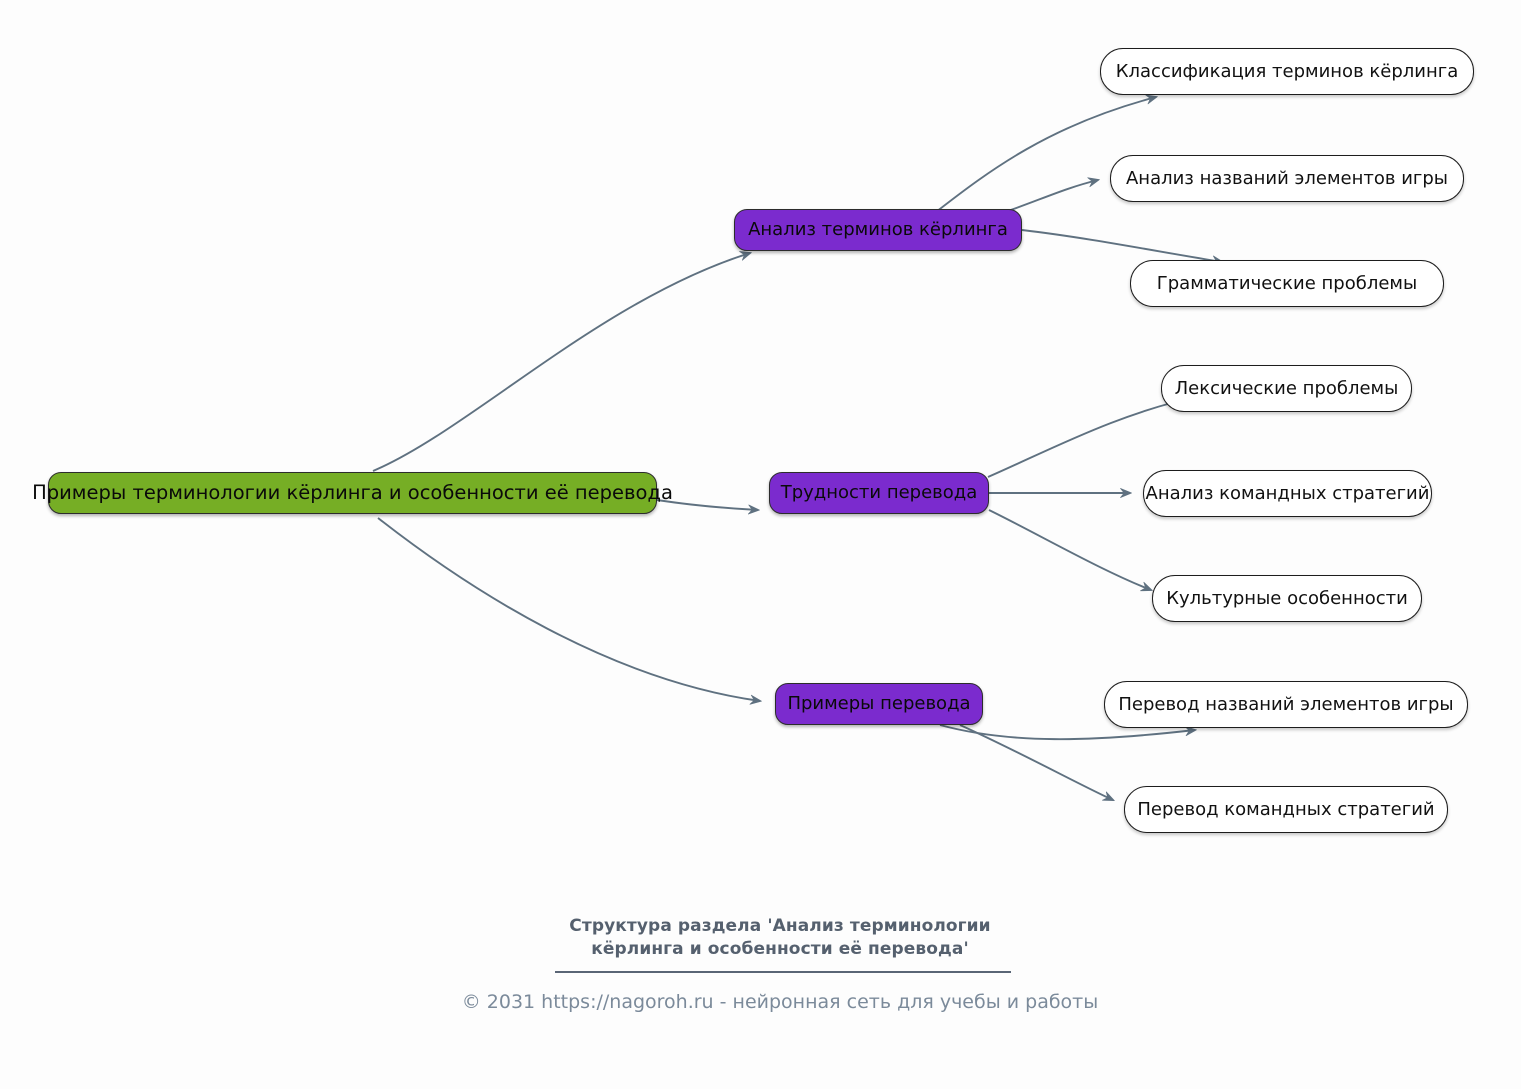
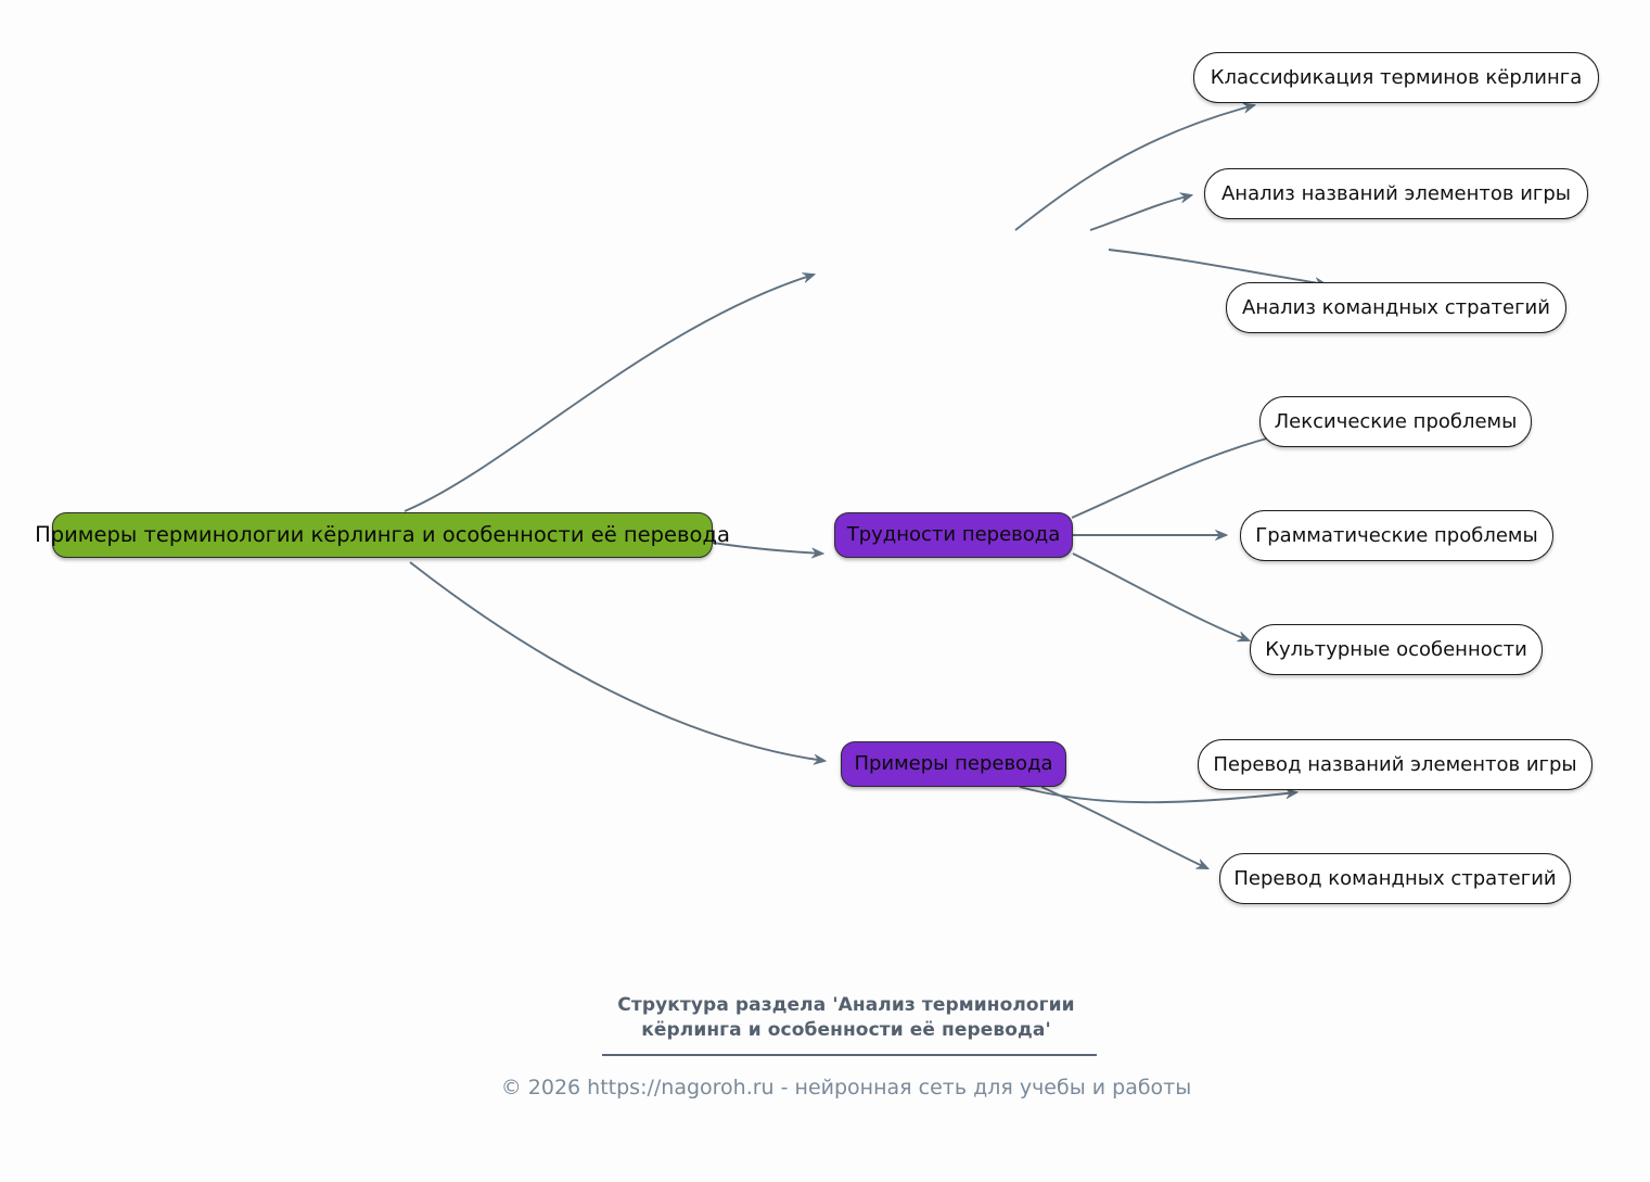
  Примеры терминологии кёрлинга и особенности её перевода
- Анализ терминов кёрлинга
  Трудности перевода
  Примеры перевода
  Классификация терминов кёрлинга
  Анализ названий элементов игры
- Грамматические проблемы
+ Анализ командных стратегий
  Лексические проблемы
- Анализ командных стратегий
+ Грамматические проблемы
  Культурные особенности
  Перевод названий элементов игры
  Перевод командных стратегий
  Структура раздела 'Анализ терминологии
  кёрлинга и особенности её перевода'
- © 2031 https://nagoroh.ru - нейронная сеть для учебы и работы
+ © 2026 https://nagoroh.ru - нейронная сеть для учебы и работы
